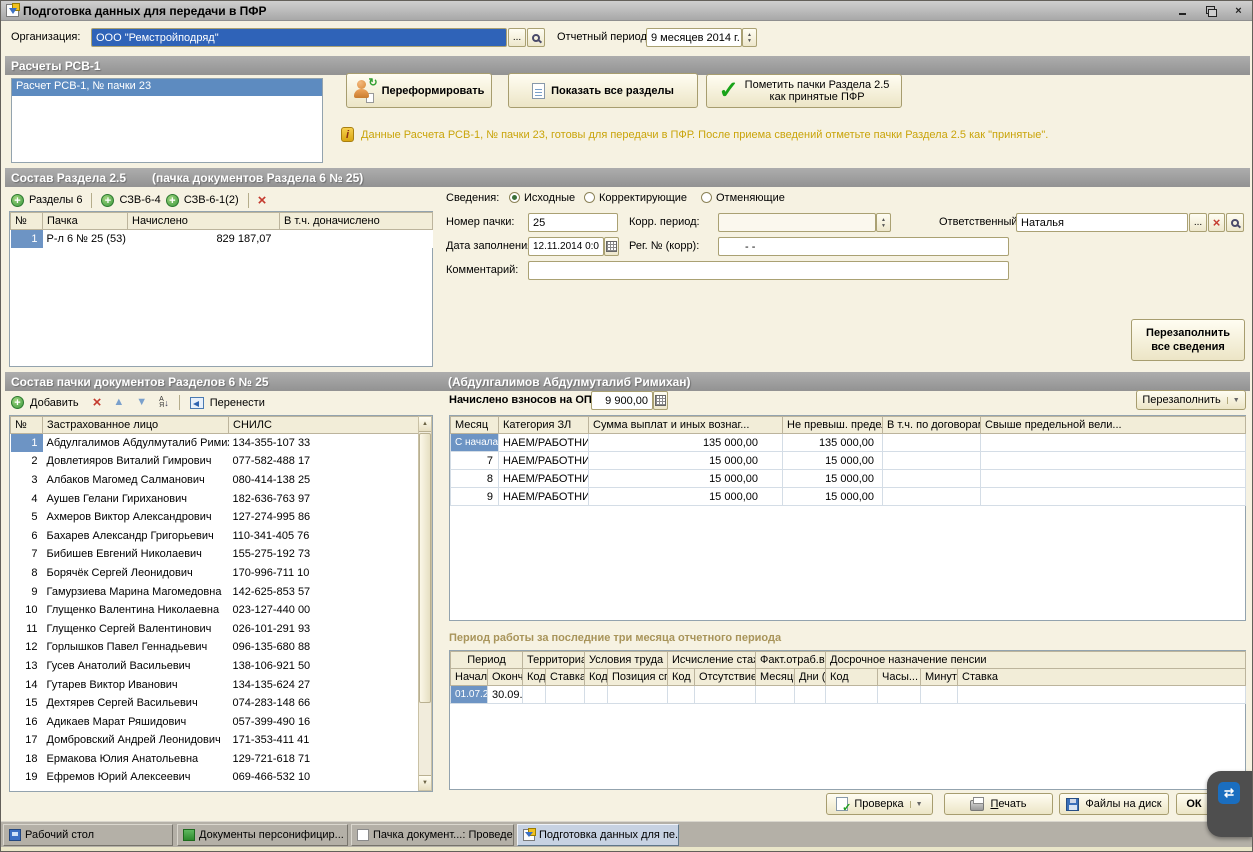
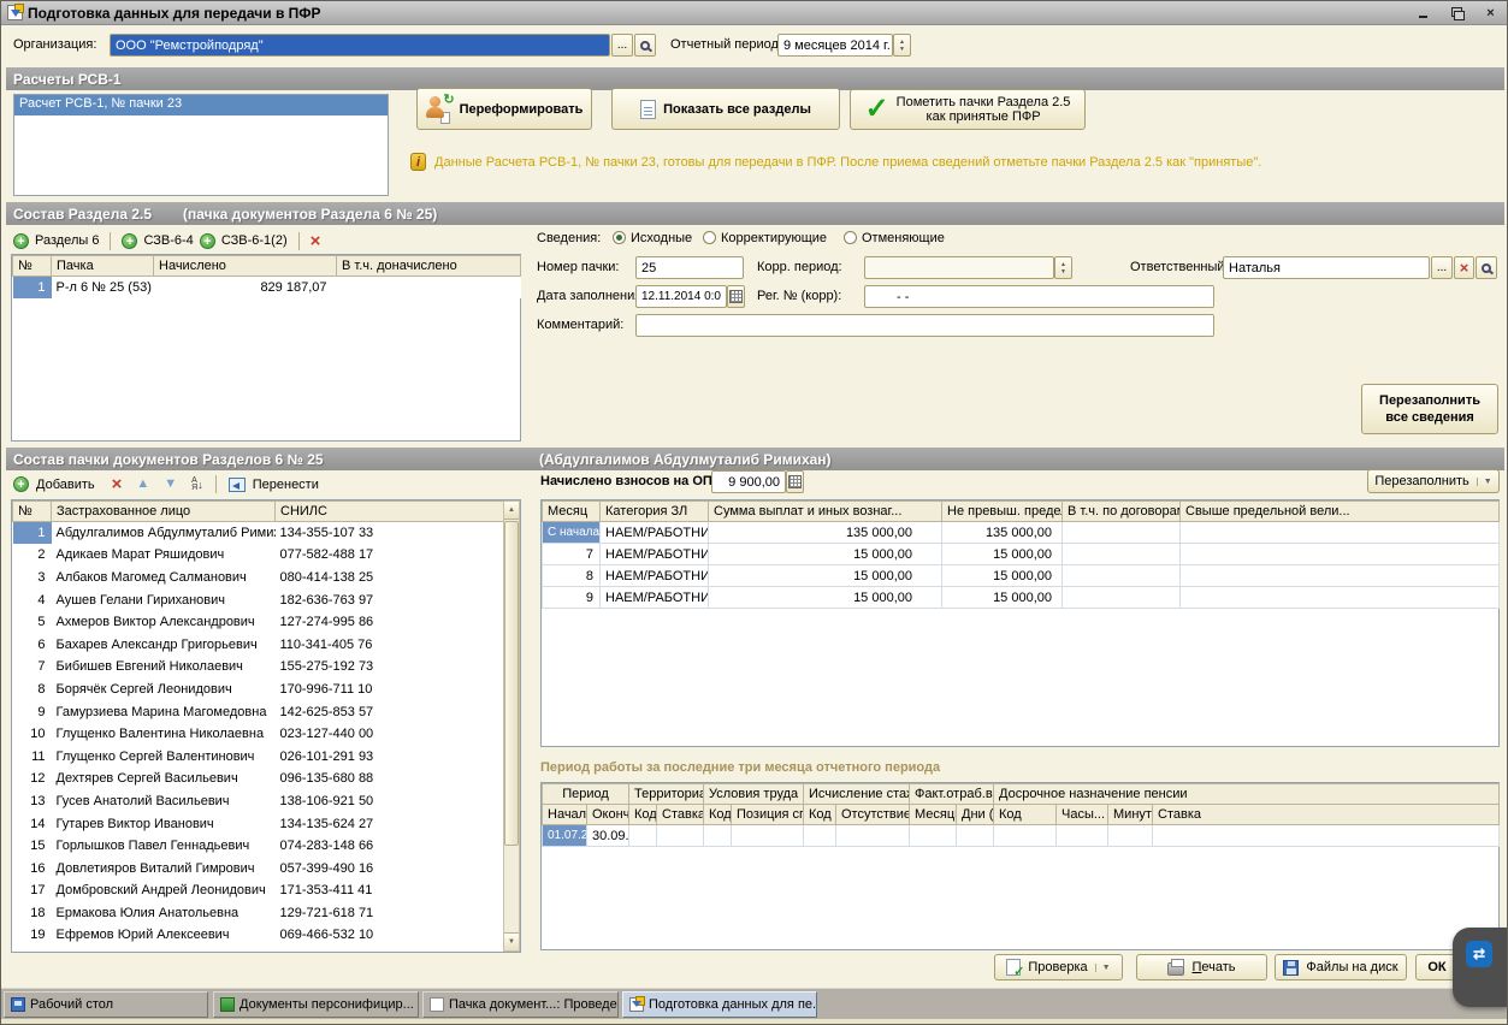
  Подготовка данных для передачи в ПФР
  ×
  Организация:
  ООО "Ремстройподряд"
  ...
  Отчетный период
  9 месяцев 2014 г.
  Расчеты РСВ-1
  Расчет РСВ-1, № пачки 23
  ↻
  Переформировать
  Показать все разделы
  ✓
  Пометить пачки Раздела 2.5
  как принятые ПФР
  i
  Данные Расчета РСВ-1, № пачки 23, готовы для передачи в ПФР. После приема сведений отметьте пачки Раздела 2.5 как "принятые".
  Состав Раздела 2.5
  (пачка документов Раздела 6 № 25)
  +
  Разделы 6
  +
  СЗВ-6-4
  +
  СЗВ-6-1(2)
  ×
  №	Пачка	Начислено	В т.ч. доначислено
  1	Р-л 6 № 25 (53)	829 187,07
  Сведения:
  Исходные
  Корректирующие
  Отменяющие
  Номер пачки:
  25
  Корр. период:
  Ответственный
  Наталья
  ...
  ×
  Дата заполнени
  12.11.2014 0:0
  Рег. № (корр):
  - -
  Комментарий:
  Перезаполнить
  все сведения
  Состав пачки документов Разделов 6 № 25
  (Абдулгалимов Абдулмуталиб Римихан)
  +
  Добавить
  ×
  ▲
  ▼
  ↓
  Перенести
  №	Застрахованное лицо	СНИЛС
  1	Абдулгалимов Абдулмуталиб Рими	134-355-107 33
- 2	Довлетияров Виталий Гимрович	077-582-488 17
+ 2	Адикаев Марат Ряшидович	077-582-488 17
  3	Албаков Магомед Салманович	080-414-138 25
  4	Аушев Гелани Гириханович	182-636-763 97
  5	Ахмеров Виктор Александрович	127-274-995 86
  6	Бахарев Александр Григорьевич	110-341-405 76
  7	Бибишев Евгений Николаевич	155-275-192 73
  8	Борячёк Сергей Леонидович	170-996-711 10
  9	Гамурзиева Марина Магомедовна	142-625-853 57
  10	Глущенко Валентина Николаевна	023-127-440 00
  11	Глущенко Сергей Валентинович	026-101-291 93
- 12	Горлышков Павел Геннадьевич	096-135-680 88
+ 12	Дехтярев Сергей Васильевич	096-135-680 88
  13	Гусев Анатолий Васильевич	138-106-921 50
  14	Гутарев Виктор Иванович	134-135-624 27
- 15	Дехтярев Сергей Васильевич	074-283-148 66
+ 15	Горлышков Павел Геннадьевич	074-283-148 66
- 16	Адикаев Марат Ряшидович	057-399-490 16
+ 16	Довлетияров Виталий Гимрович	057-399-490 16
  17	Домбровский Андрей Леонидович	171-353-411 41
  18	Ермакова Юлия Анатольевна	129-721-618 71
  19	Ефремов Юрий Алексеевич	069-466-532 10
  Начислено взносов на ОП
  9 900,00
  Перезаполнить
  Месяц	Категория ЗЛ	Сумма выплат и иных вознаг...	Не превыш. преде	В т.ч. по договора	Свыше предельной вели...
  С начала	НАЕМ/РАБОТНИ	135 000,00	135 000,00
  7	НАЕМ/РАБОТНИ	15 000,00	15 000,00
  8	НАЕМ/РАБОТНИ	15 000,00	15 000,00
  9	НАЕМ/РАБОТНИ	15 000,00	15 000,00
  Период работы за последние три месяца отчетного периода
  Период	Территориа	Условия труда	Исчисление ста	Факт.отраб.в	Досрочное назначение пенсии
  Начал	Оконч	Код	Ставка	Код	Позиция с	Код	Отсутствие	Месяц	Дни (	Код	Часы...	Минут	Ставка
  ✓
  Проверка
  Печать
  Файлы на диск
  ОК
  ⇄
  Рабочий стол
  Документы персонифицир...
  Пачка документ...: Проведе
  Подготовка данных для пе.
